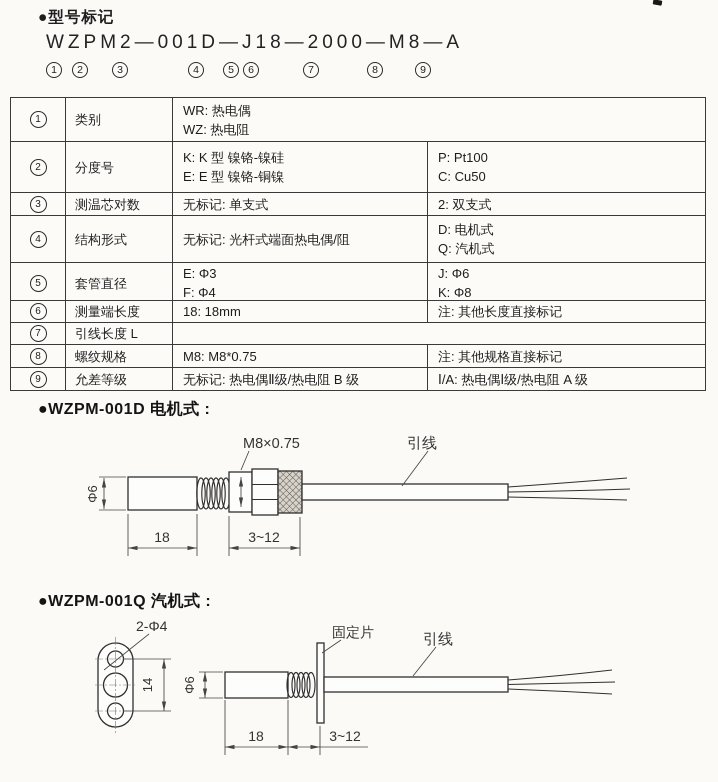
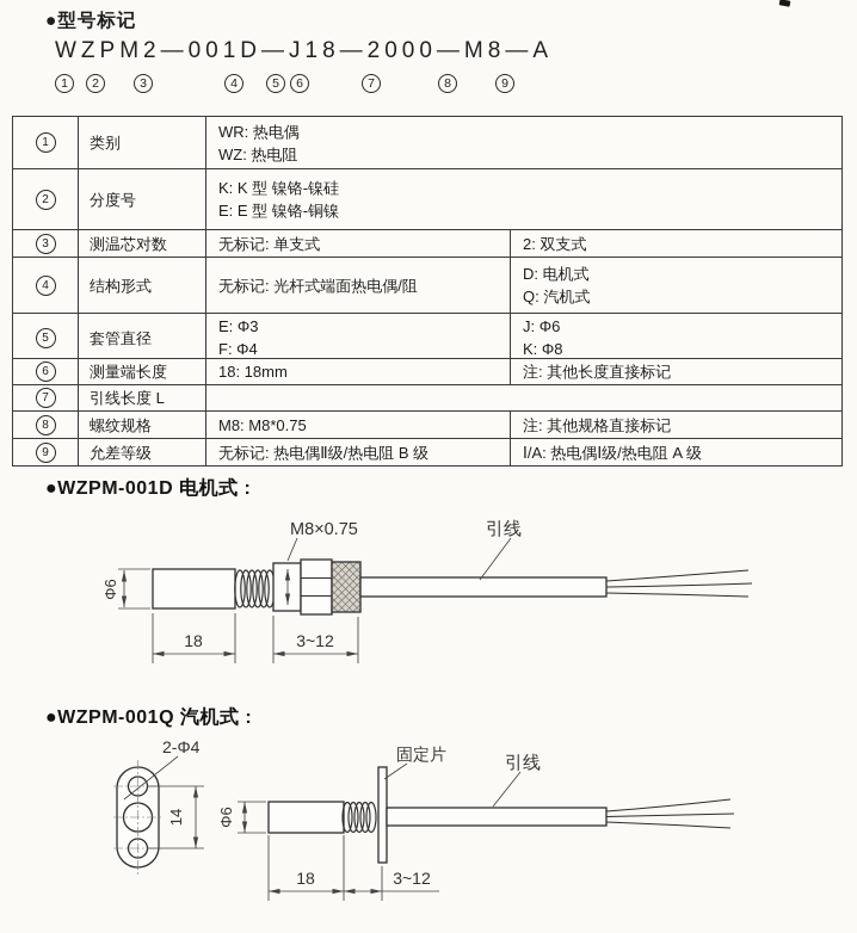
  ●型号标记
  WZPM2—001D—J18—2000—M8—A
  1
  2
  3
  4
  5
  6
  7
  8
  9
  1
  类别
  WR: 热电偶
  WZ: 热电阻
  2
  分度号
  K: K 型 镍铬-镍硅
  E: E 型 镍铬-铜镍
- P: Pt100
- C: Cu50
  3
  测温芯对数
  无标记: 单支式
  2: 双支式
  4
  结构形式
  无标记: 光杆式端面热电偶/阻
  D: 电机式
  Q: 汽机式
  5
  套管直径
  E: Φ3
  F: Φ4
  J: Φ6
  K: Φ8
  6
  测量端长度
  18: 18mm
  注: 其他长度直接标记
  7
  引线长度 L
  8
  螺纹规格
  M8: M8*0.75
  注: 其他规格直接标记
  9
  允差等级
  无标记: 热电偶Ⅱ级/热电阻 B 级
  Ⅰ/A: 热电偶Ⅰ级/热电阻 A 级
  ●WZPM-001D 电机式 :
  M8×0.75
  引线
  18
  3~12
  ●WZPM-001Q 汽机式 :
  2-Φ4
  固定片
  引线
  18
  3~12
